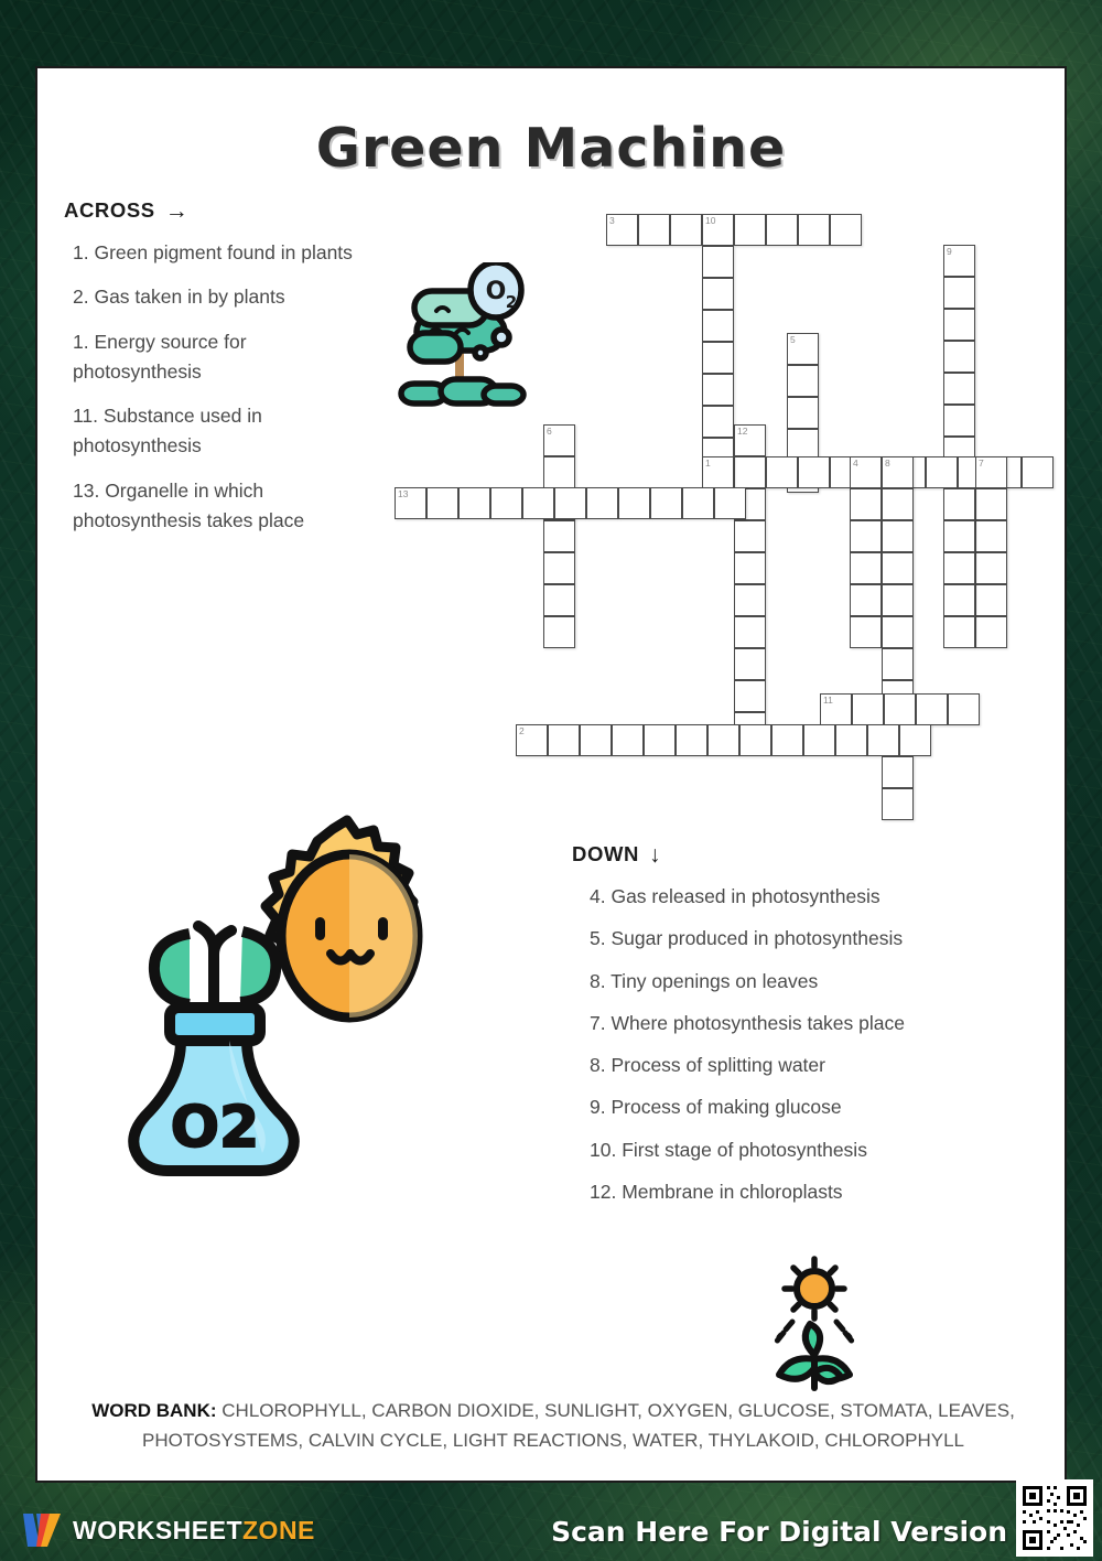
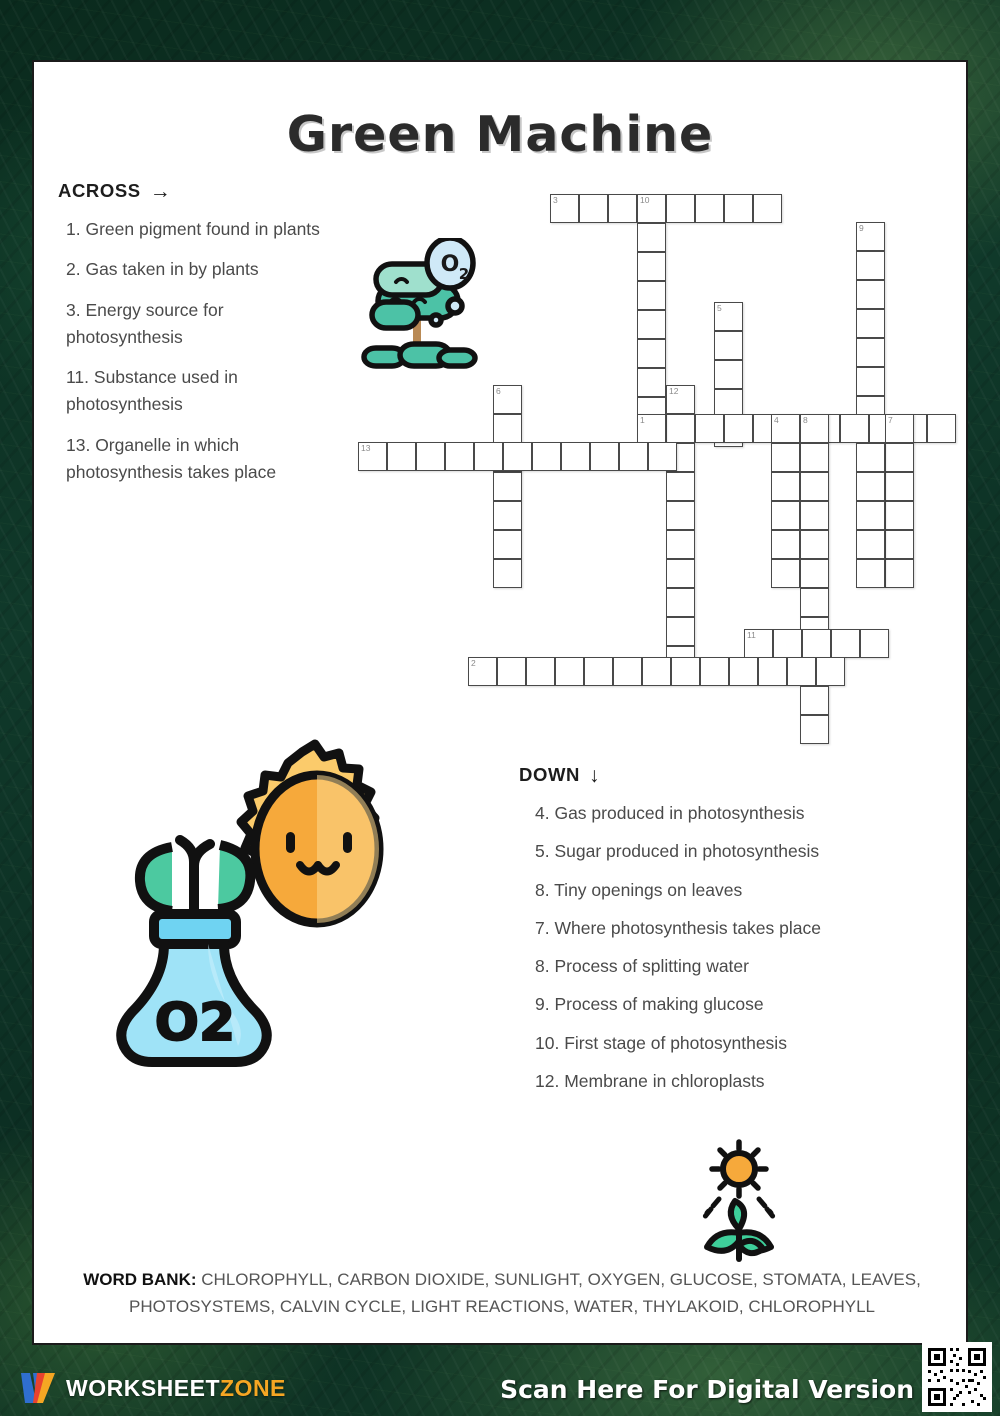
  Green Machine
  ACROSS
  →
  1. Green pigment found in plants
  2. Gas taken in by plants
- 1. Energy source for photosynthesis
+ 3. Energy source for photosynthesis
  11. Substance used in photosynthesis
  13. Organelle in which photosynthesis takes place
  DOWN
  ↓
- 4. Gas released in photosynthesis
+ 4. Gas produced in photosynthesis
  5. Sugar produced in photosynthesis
  8. Tiny openings on leaves
  7. Where photosynthesis takes place
  8. Process of splitting water
  9. Process of making glucose
  10. First stage of photosynthesis
  12. Membrane in chloroplasts
  3
  10
  9
  5
  6
  12
  1
  4
  8
  7
  13
  11
  2
  O
  2
  O2
  WORD BANK: CHLOROPHYLL, CARBON DIOXIDE, SUNLIGHT, OXYGEN, GLUCOSE, STOMATA, LEAVES, PHOTOSYSTEMS, CALVIN CYCLE, LIGHT REACTIONS, WATER, THYLAKOID, CHLOROPHYLL
  WORKSHEETZONE
  Scan Here For Digital Version
